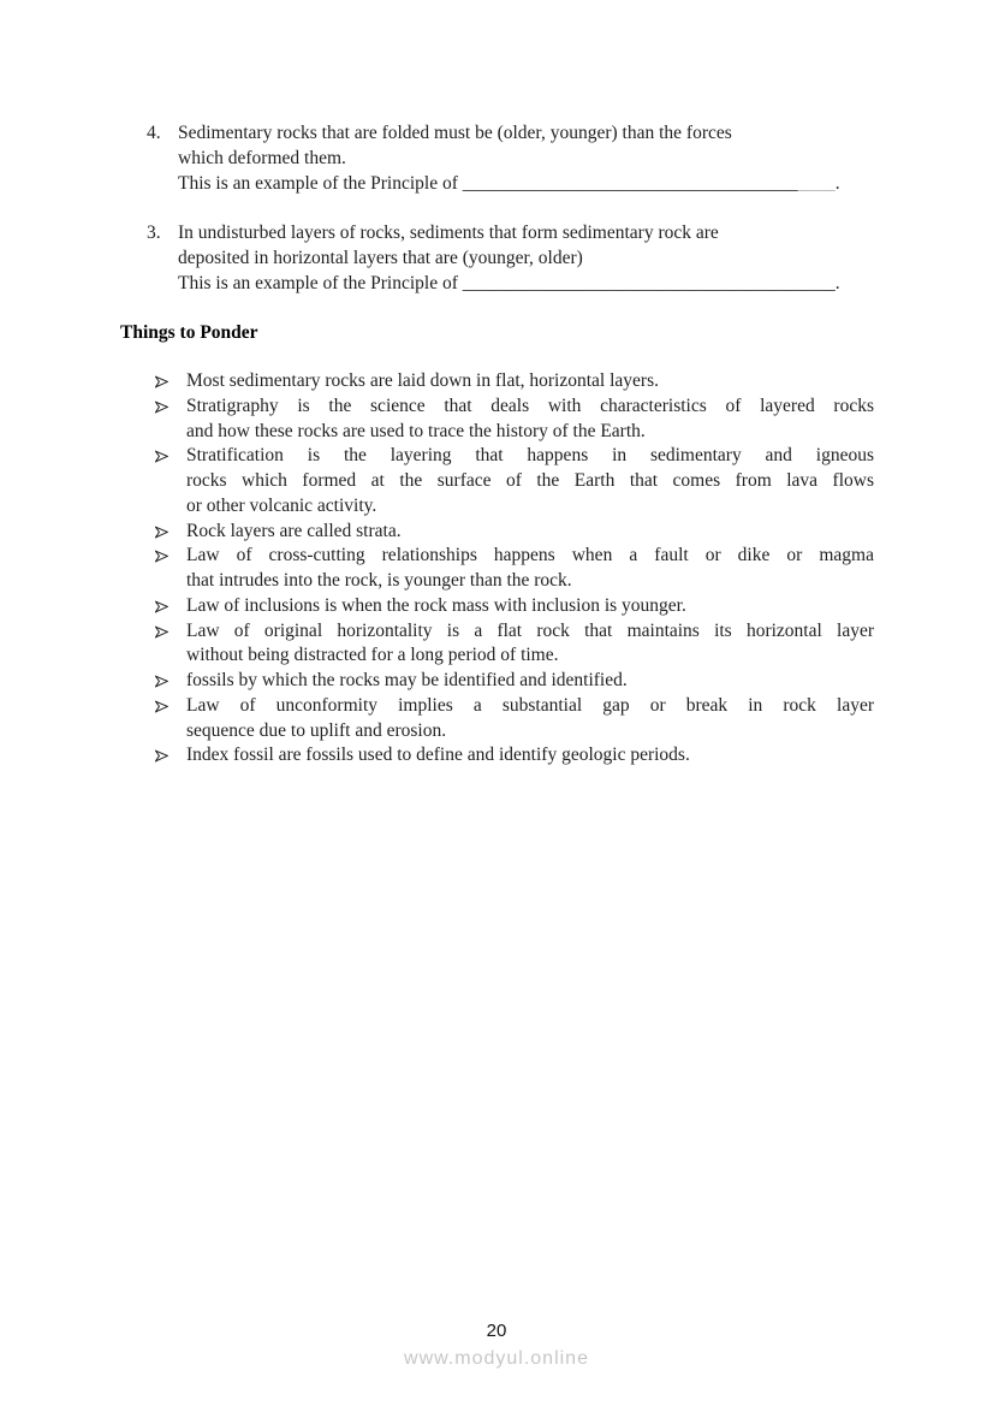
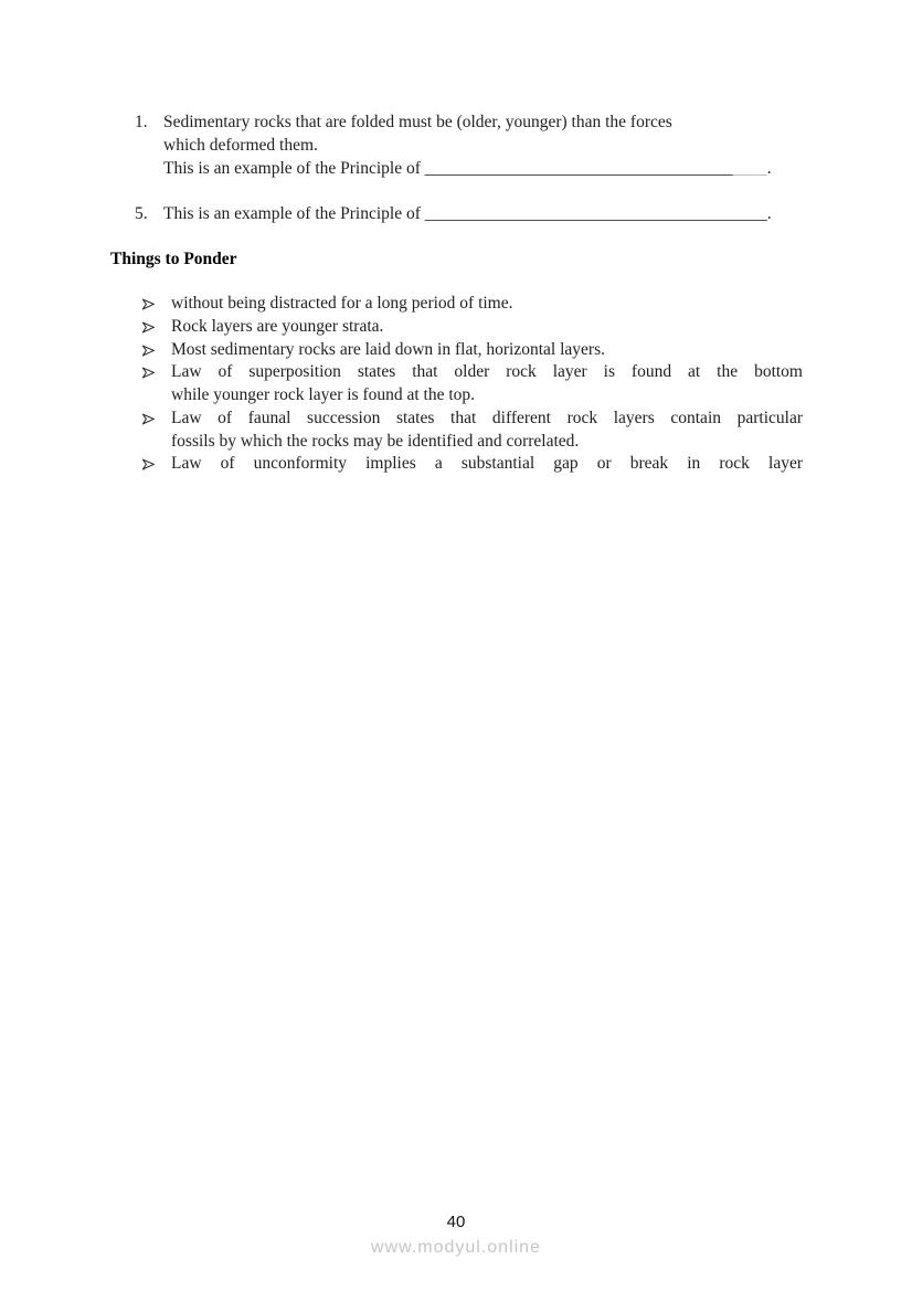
- 4.
+ 1.
  Sedimentary rocks that are folded must be (older, younger) than the forces
  which deformed them.
  This is an example of the Principle of ________________________________________.
- 3.
+ 5.
- In undisturbed layers of rocks, sediments that form sedimentary rock are
- deposited in horizontal layers that are (younger, older)
  This is an example of the Principle of ________________________________________.
  Things to Ponder
- Most sedimentary rocks are laid down in flat, horizontal layers.
+ without being distracted for a long period of time.
- Stratigraphy is the science that deals with characteristics of layered rocks
- and how these rocks are used to trace the history of the Earth.
- Stratification is the layering that happens in sedimentary and igneous
- rocks which formed at the surface of the Earth that comes from lava flows
- or other volcanic activity.
- Rock layers are called strata.
+ Rock layers are younger strata.
- Law of cross-cutting relationships happens when a fault or dike or magma
- that intrudes into the rock, is younger than the rock.
- Law of inclusions is when the rock mass with inclusion is younger.
- Law of original horizontality is a flat rock that maintains its horizontal layer
- without being distracted for a long period of time.
+ Most sedimentary rocks are laid down in flat, horizontal layers.
+ Law of superposition states that older rock layer is found at the bottom
+ while younger rock layer is found at the top.
+ Law of faunal succession states that different rock layers contain particular
- fossils by which the rocks may be identified and identified.
+ fossils by which the rocks may be identified and correlated.
  Law of unconformity implies a substantial gap or break in rock layer
- sequence due to uplift and erosion.
- Index fossil are fossils used to define and identify geologic periods.
- 20
+ 40
  www.modyul.online
